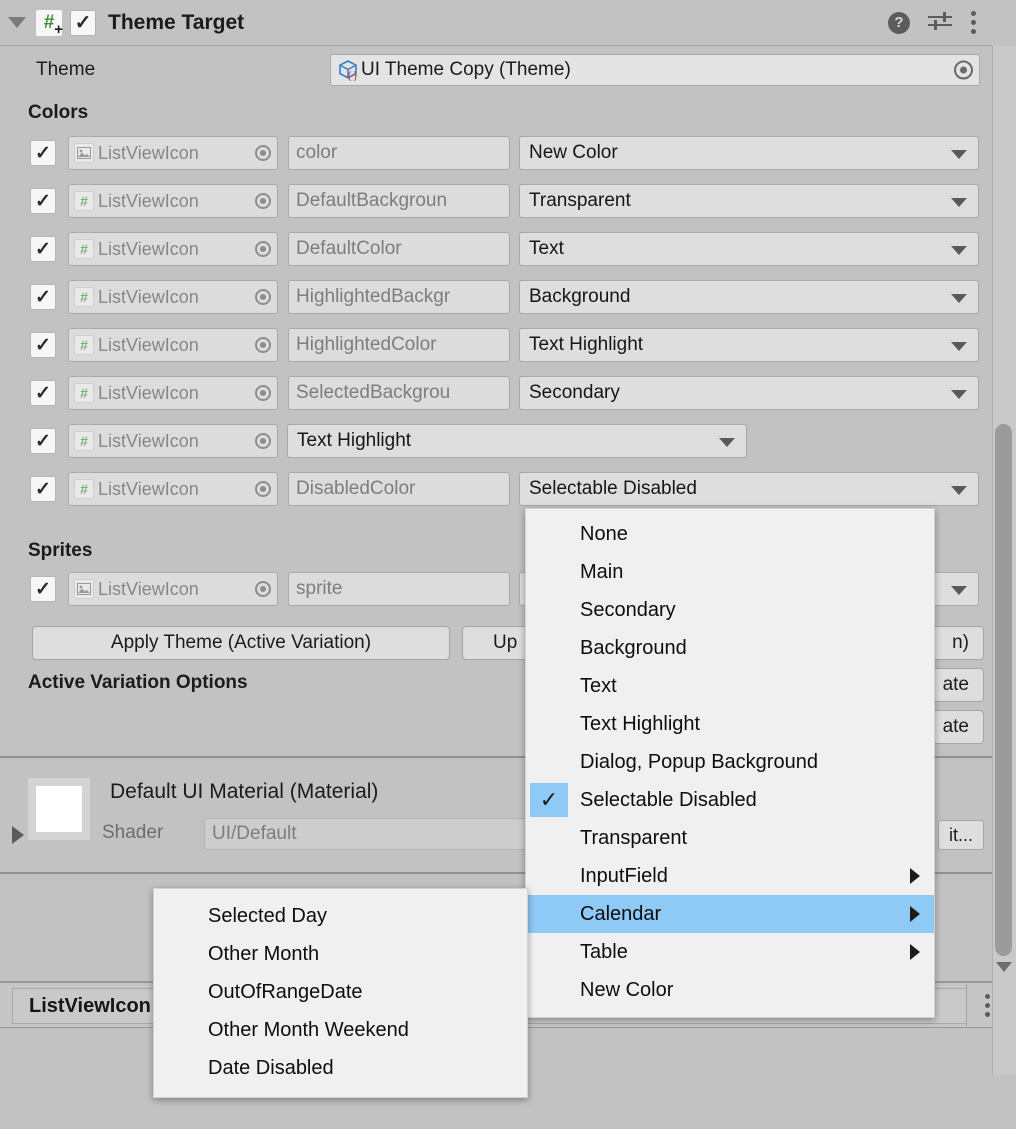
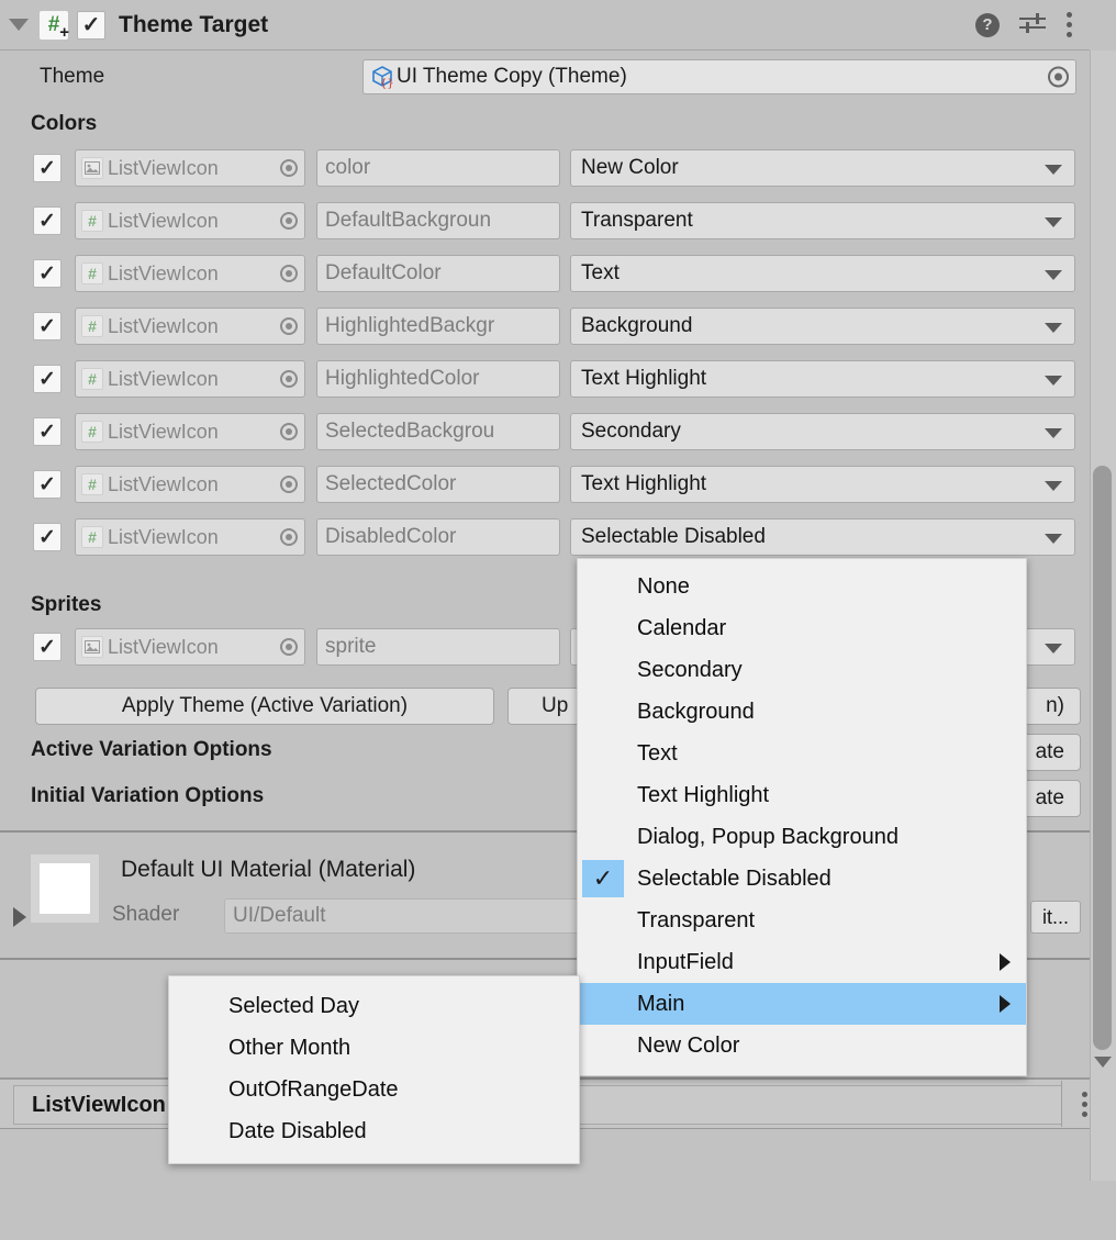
  #
  +
  ✓
  Theme Target
  ?
  Theme
  {}
  UI Theme Copy (Theme)
  Colors
  ✓
  ListViewIcon
  color
  New Color
  ✓
  #
  ListViewIcon
  DefaultBackgroun
  Transparent
  ✓
  #
  ListViewIcon
  DefaultColor
  Text
  ✓
  #
  ListViewIcon
  HighlightedBackgr
  Background
  ✓
  #
  ListViewIcon
  HighlightedColor
  Text Highlight
  ✓
  #
  ListViewIcon
  SelectedBackgrou
  Secondary
  ✓
  #
  ListViewIcon
+ SelectedColor
  Text Highlight
  ✓
  #
  ListViewIcon
  DisabledColor
  Selectable Disabled
  Sprites
  ✓
  ListViewIcon
  sprite
  Apply Theme (Active Variation)
  Up
  n)
  Active Variation Options
  ate
+ Initial Variation Options
  ate
  Default UI Material (Material)
  Shader
  UI/Default
  it...
  ListViewIcon
  None
- Main
+ Calendar
  Secondary
  Background
  Text
  Text Highlight
  Dialog, Popup Background
  ✓
  Selectable Disabled
  Transparent
  InputField
- Calendar
+ Main
- Table
  New Color
  Selected Day
  Other Month
  OutOfRangeDate
- Other Month Weekend
  Date Disabled
